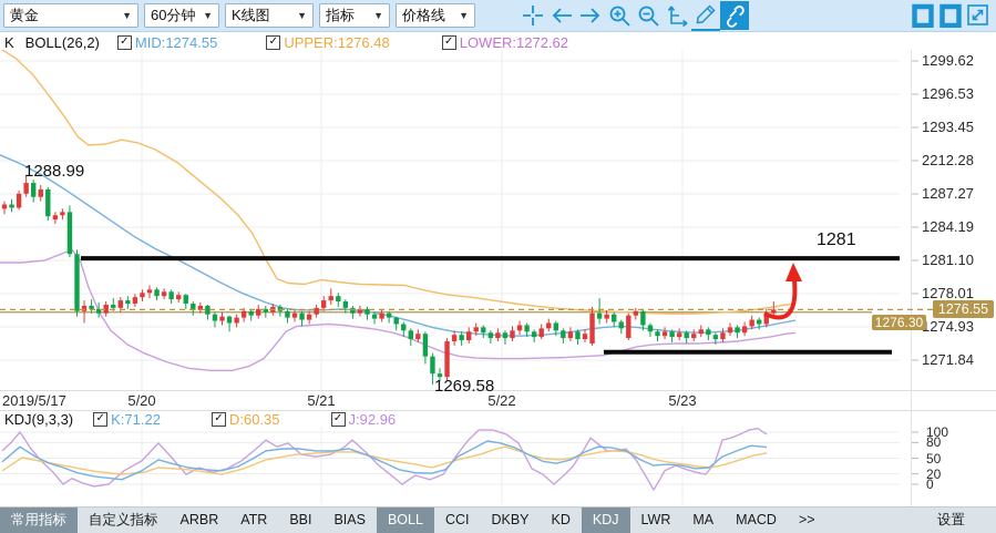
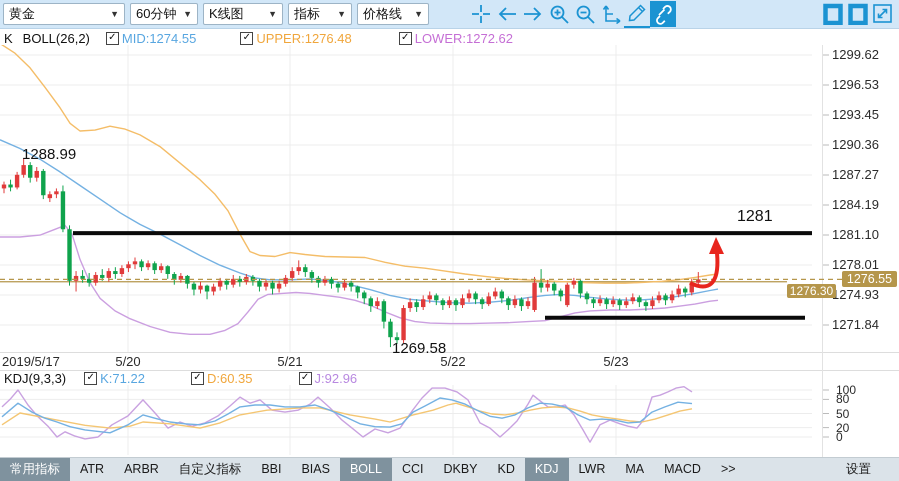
  黄金
  ▼
  60分钟
  ▼
  K线图
  ▼
  指标
  ▼
  价格线
  ▼
  K
  BOLL(26,2)
  ✓
  MID:1274.55
  ✓
  UPPER:1276.48
  ✓
  LOWER:1272.62
  KDJ(9,3,3)
  ✓
  K:71.22
  ✓
  D:60.35
  ✓
  J:92.96
  1299.62
  1296.53
  1293.45
- 2212.28
+ 1290.36
  1287.27
  1284.19
  1281.10
  1278.01
  274.93
  1271.84
  100
  80
  50
  20
  0
  2019/5/17
  5/20
  5/21
  5/22
  5/23
  1276.55
  1276.30
  1288.99
  1269.58
  1281
  常用指标
- 自定义指标
+ ATR
  ARBR
- ATR
+ 自定义指标
  BBI
  BIAS
  BOLL
  CCI
  DKBY
  KD
  KDJ
  LWR
  MA
  MACD
  >>
  设置
